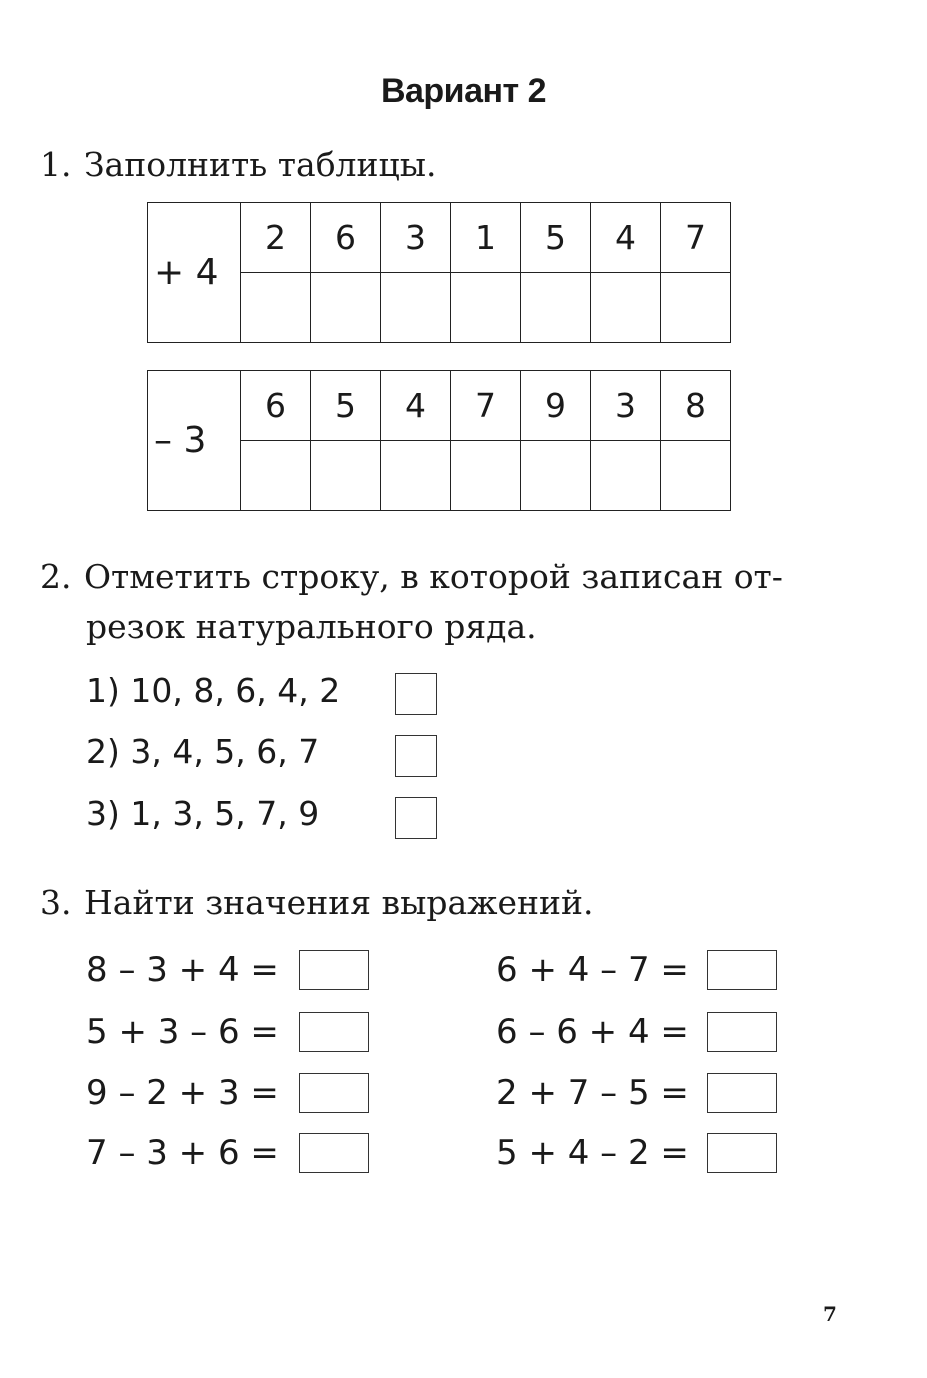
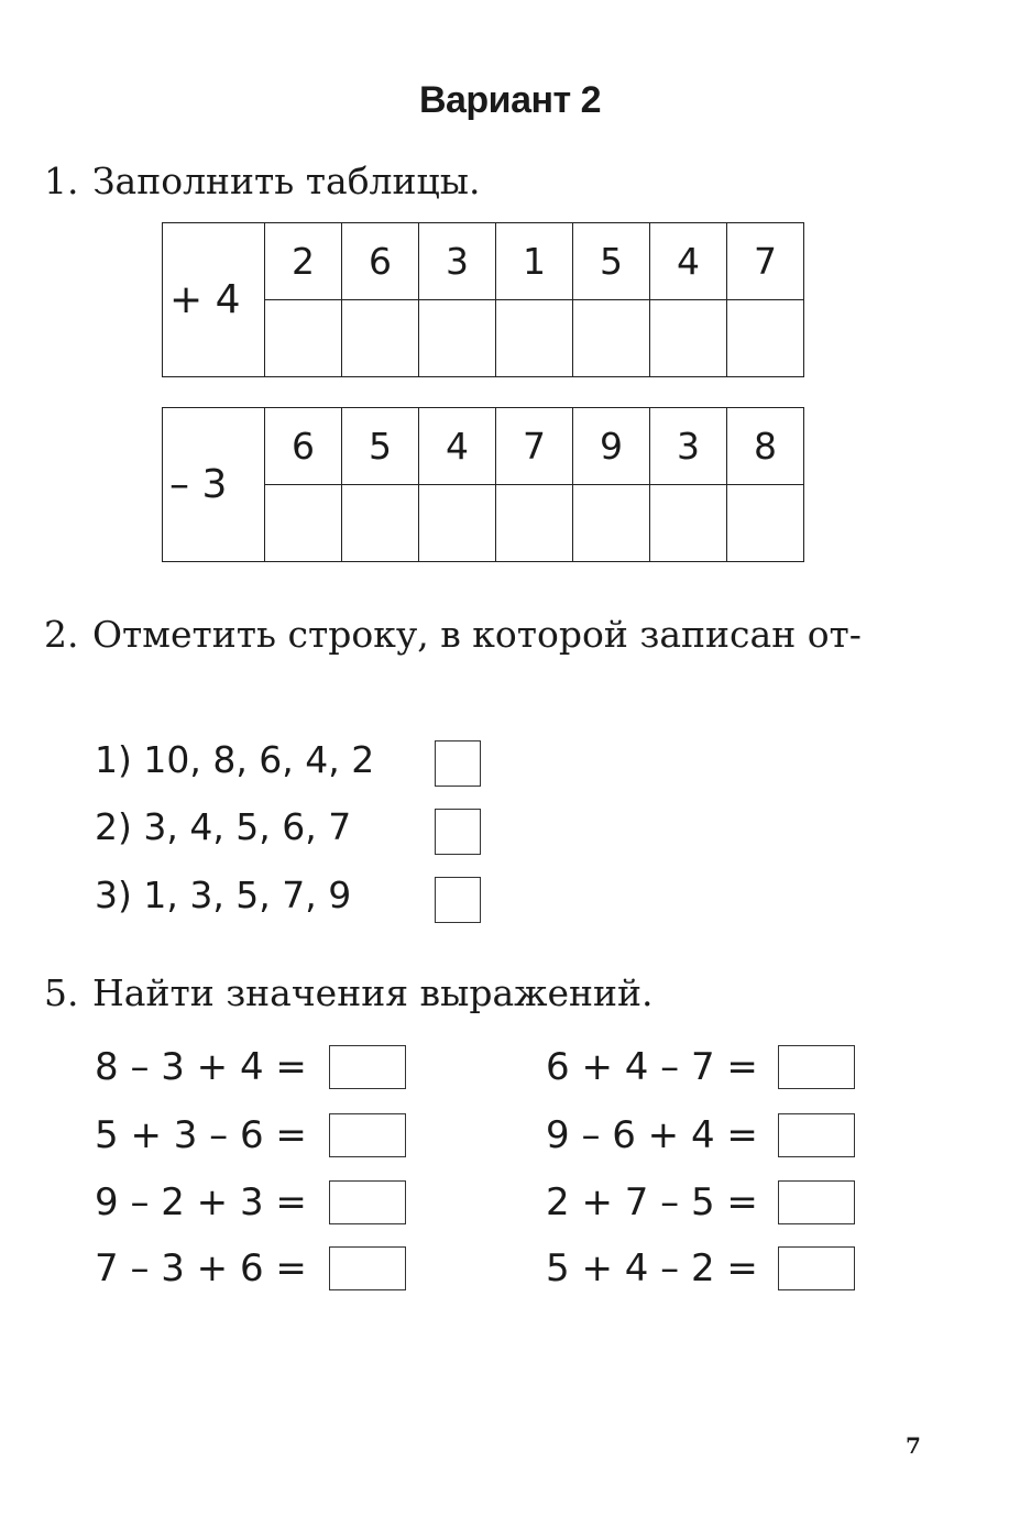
  Вариант 2
  1. Заполнить таблицы.
  + 4	2	6	3	1	5	4	7
  – 3	6	5	4	7	9	3	8
  2. Отметить строку, в которой записан от-
- резок натурального ряда.
  1) 10, 8, 6, 4, 2
  2) 3, 4, 5, 6, 7
  3) 1, 3, 5, 7, 9
- 3. Найти значения выражений.
+ 5. Найти значения выражений.
  8 – 3 + 4 =
  5 + 3 – 6 =
  9 – 2 + 3 =
  7 – 3 + 6 =
  6 + 4 – 7 =
- 6 – 6 + 4 =
+ 9 – 6 + 4 =
  2 + 7 – 5 =
  5 + 4 – 2 =
  7
